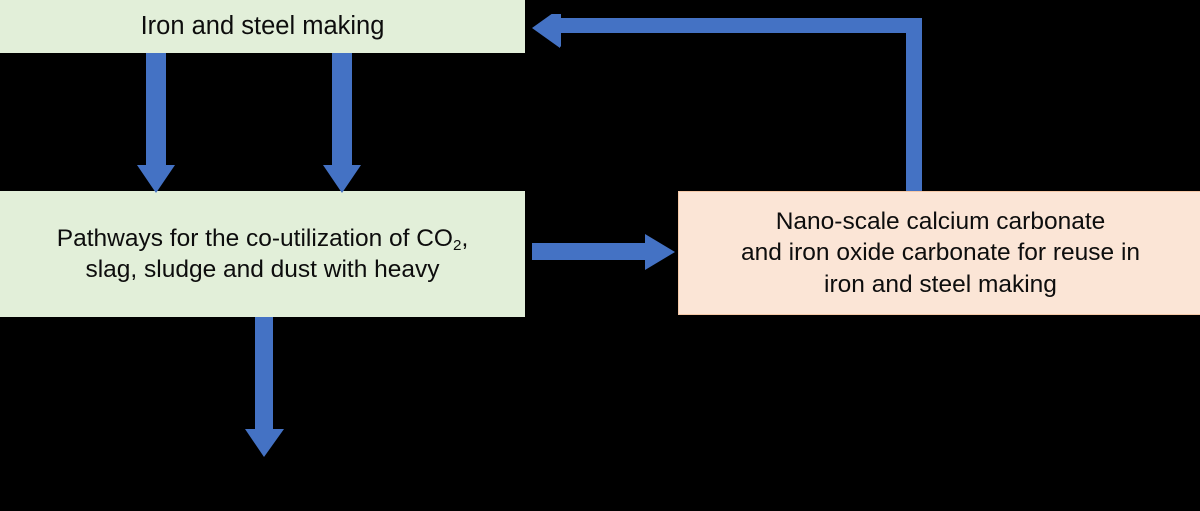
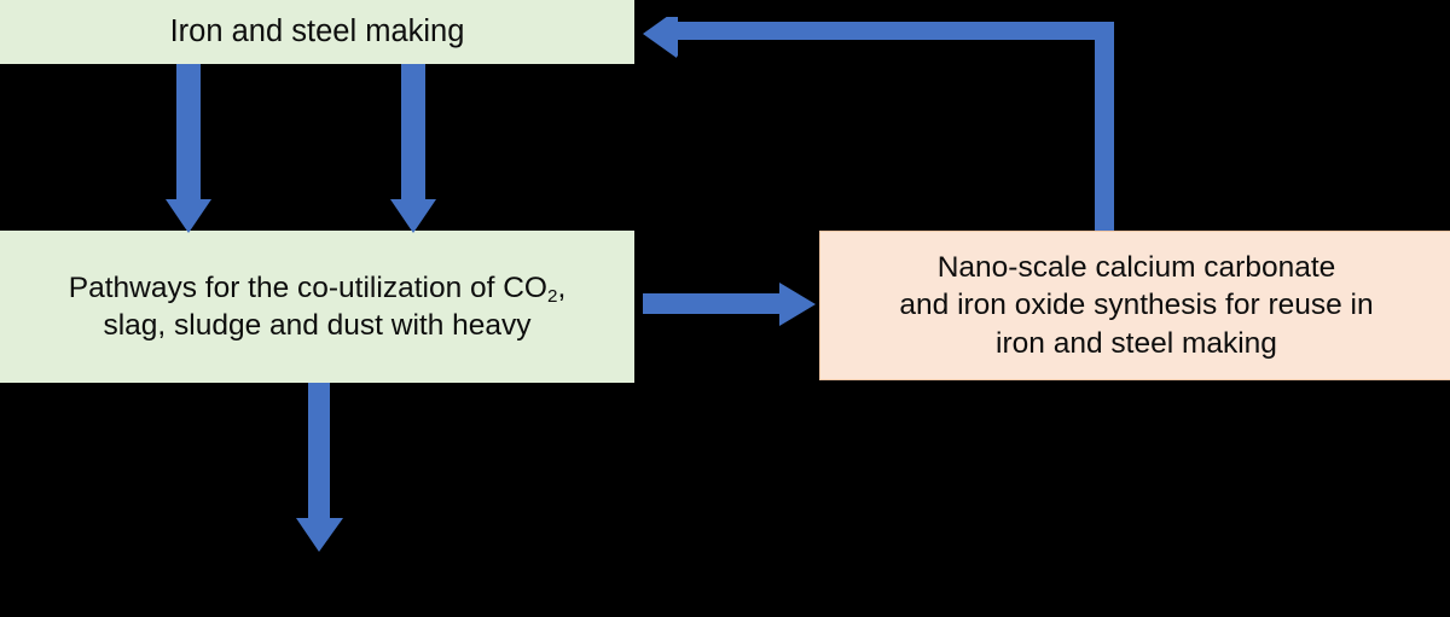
  Iron and steel making
  Pathways for the co-utilization of CO2,
  slag, sludge and dust with heavy
  Nano-scale calcium carbonate
- and iron oxide carbonate for reuse in
+ and iron oxide synthesis for reuse in
  iron and steel making
